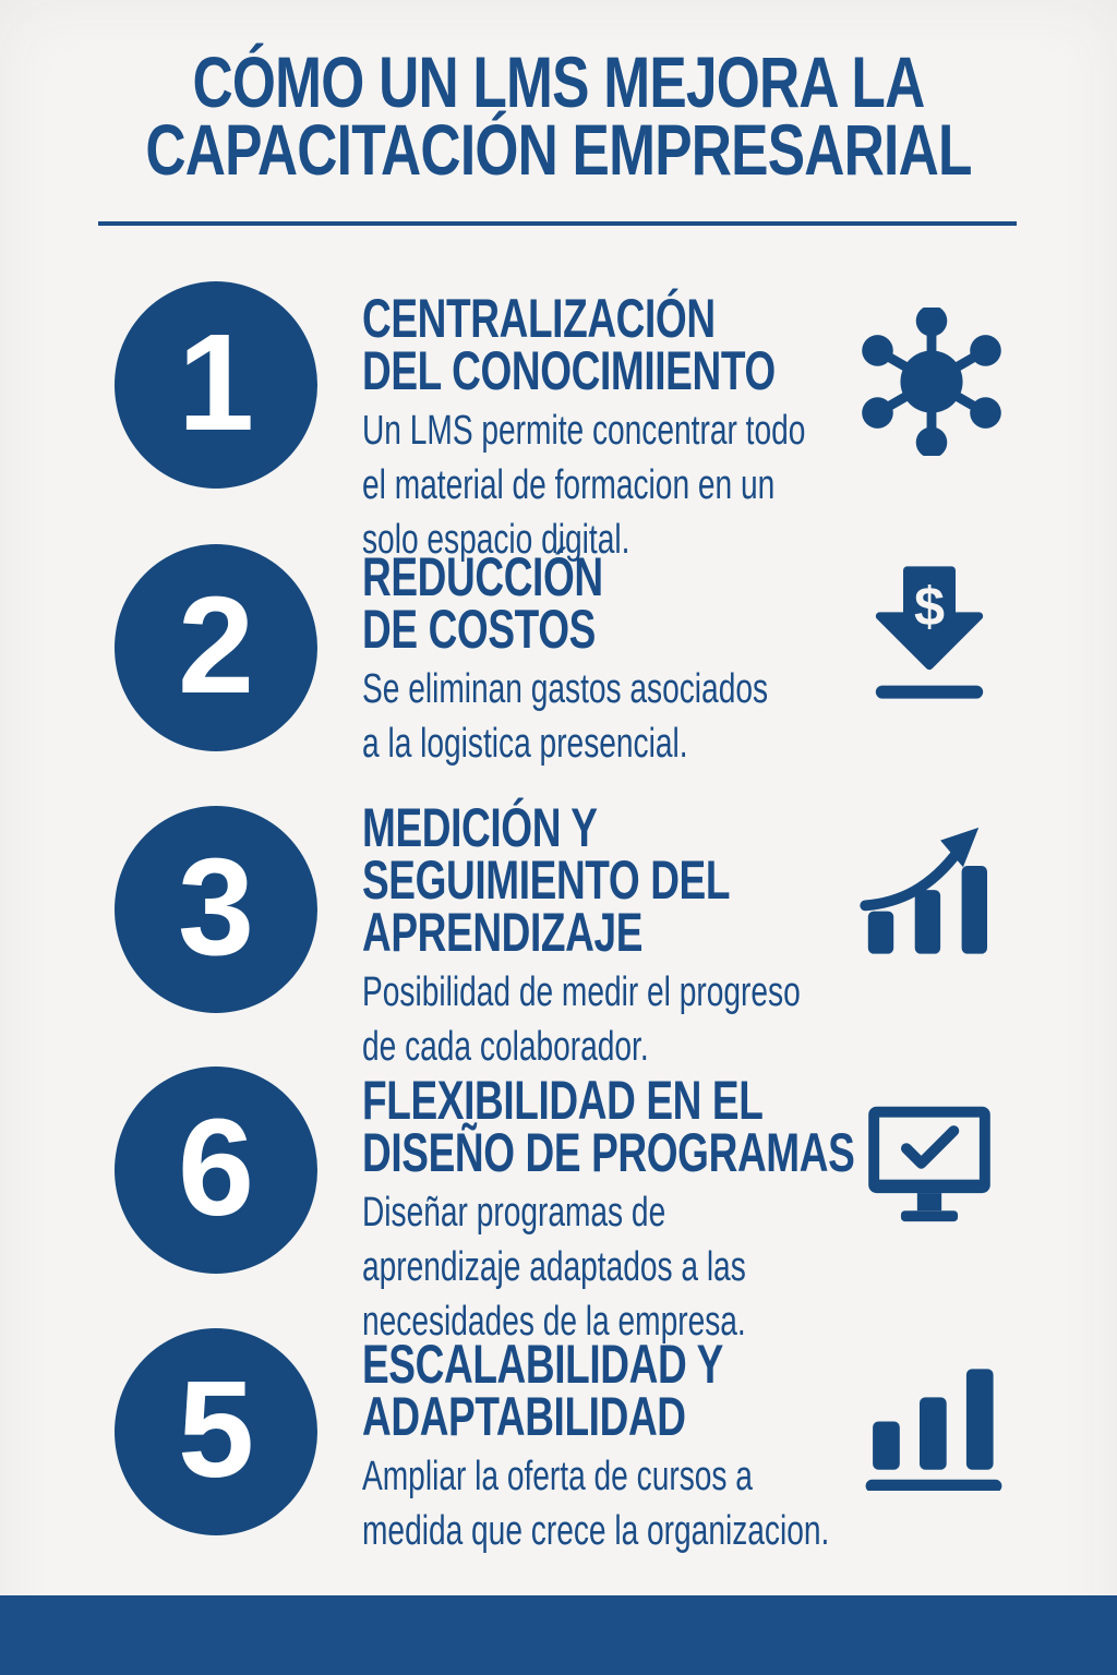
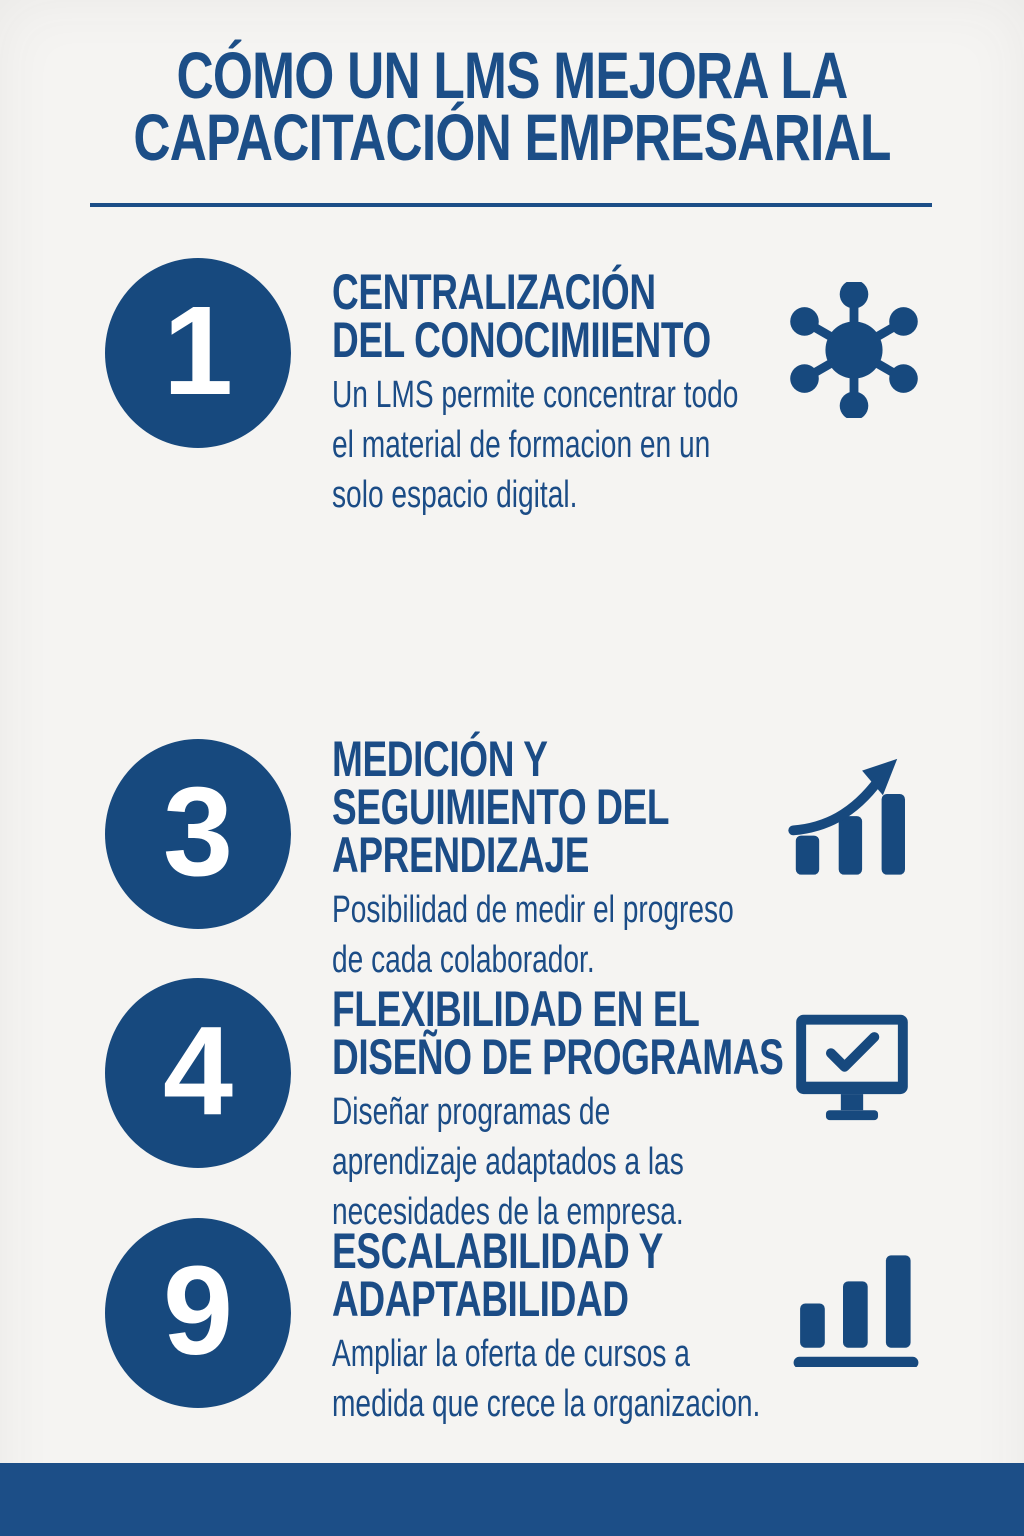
  CÓMO UN LMS MEJORA LA
  CAPACITACIÓN EMPRESARIAL
  1
  CENTRALIZACIÓN
  DEL CONOCIMIIENTO
  Un LMS permite concentrar todo
  el material de formacion en un
  solo espacio digital.
- 2
- REDUCCIÓN
- DE COSTOS
- Se eliminan gastos asociados
- a la logistica presencial.
- $
  3
  MEDICIÓN Y
  SEGUIMIENTO DEL
  APRENDIZAJE
  Posibilidad de medir el progreso
  de cada colaborador.
- 6
+ 4
  FLEXIBILIDAD EN EL
  DISEÑO DE PROGRAMAS
  Diseñar programas de
  aprendizaje adaptados a las
  necesidades de la empresa.
- 5
+ 9
  ESCALABILIDAD Y
  ADAPTABILIDAD
  Ampliar la oferta de cursos a
  medida que crece la organizacion.
